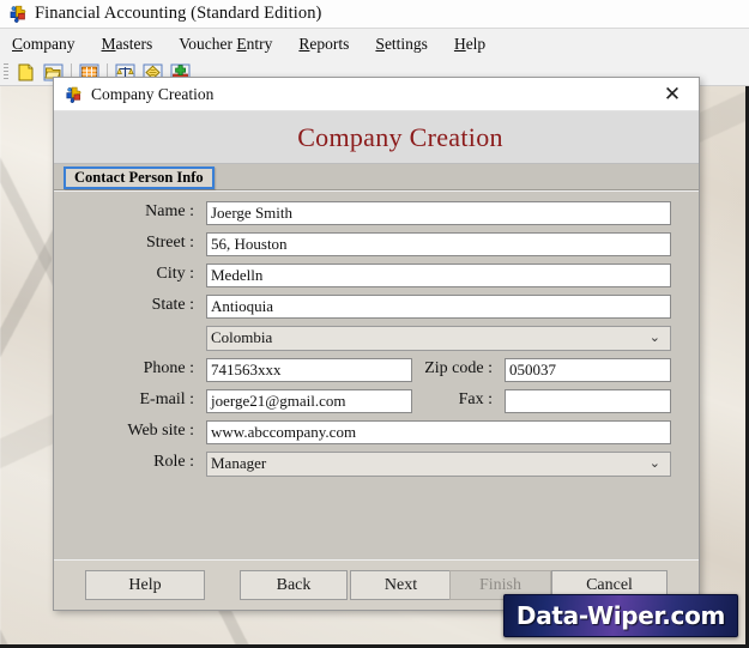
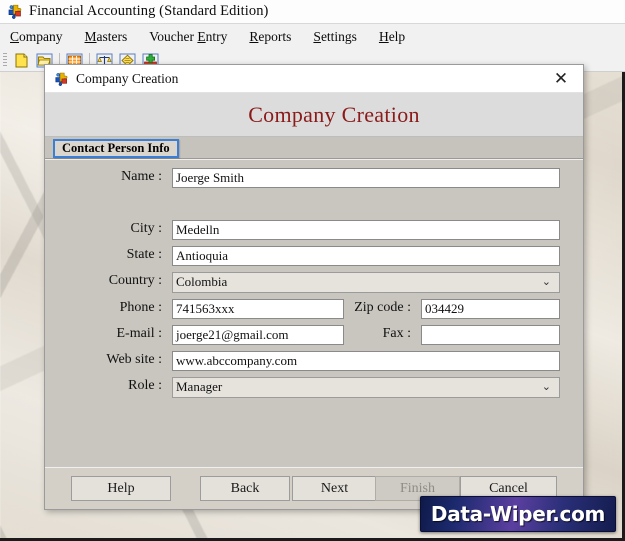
  Financial Accounting (Standard Edition)
  Company
  Masters
  Voucher Entry
  Reports
  Settings
  Help
  Company Creation
  ✕
  Company Creation
  Contact Person Info
  Name :
  Joerge Smith
- Street :
- 56, Houston
  City :
  Medelln
  State :
  Antioquia
+ Country :
  Colombia
  ⌄
  Phone :
  741563xxx
  Zip code :
- 050037
+ 034429
  E-mail :
  joerge21@gmail.com
  Fax :
  Web site :
  www.abccompany.com
  Role :
  Manager
  ⌄
  Help
  Back
  Next
  Finish
  Cancel
  Data-Wiper.com
